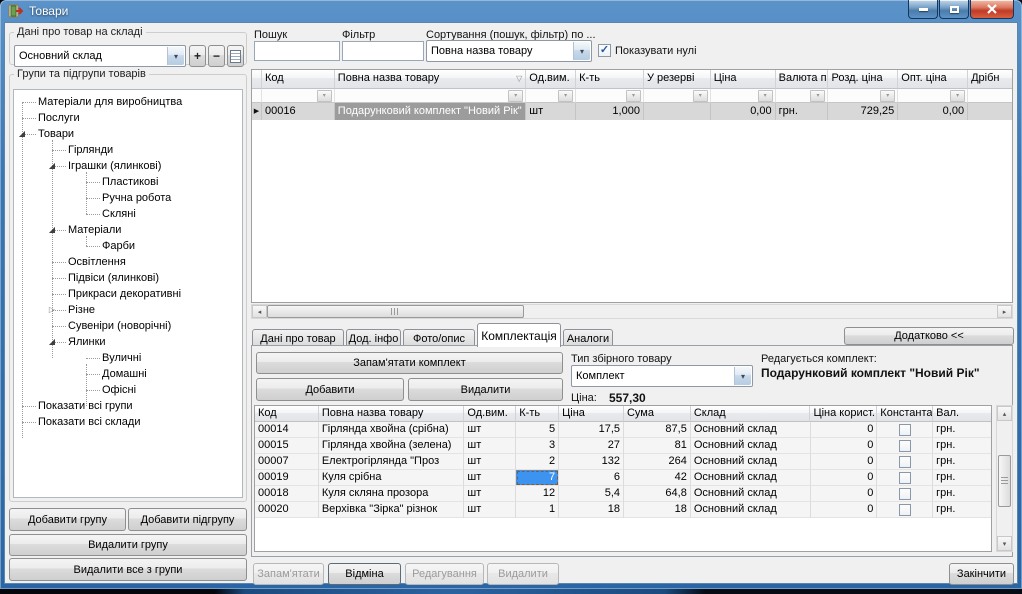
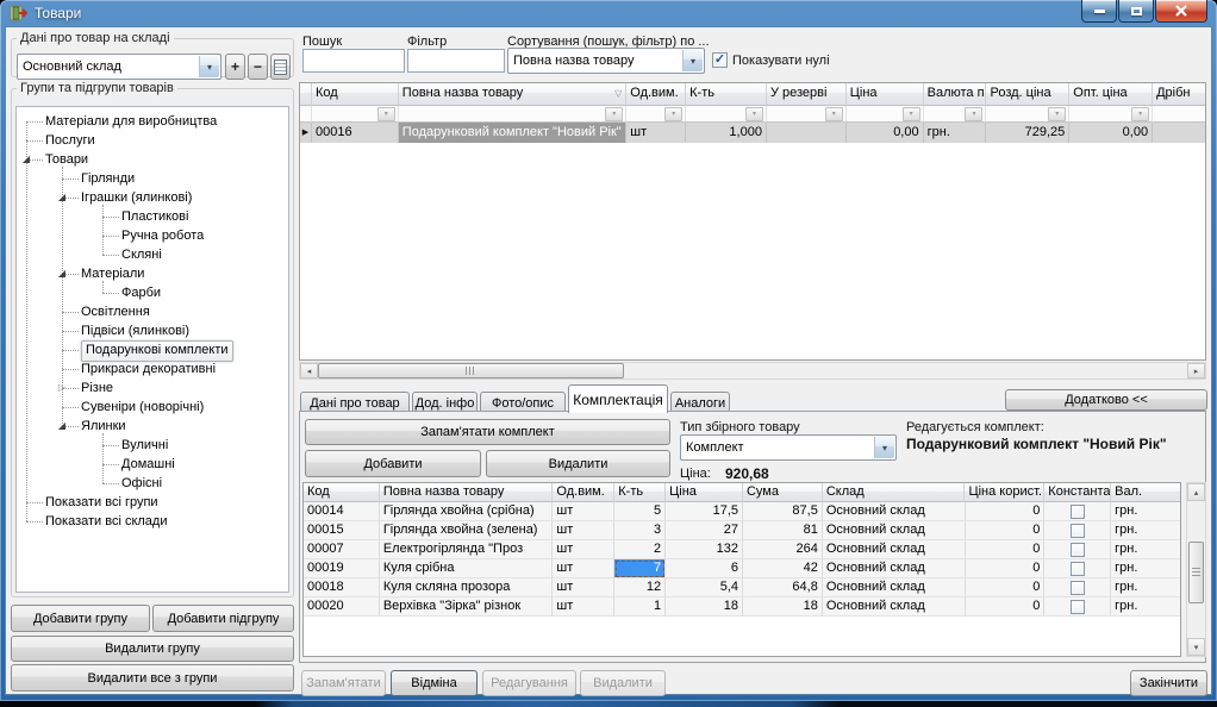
  Товари
  Дані про товар на складі
  Основний склад
  ▾
  +
  −
  Групи та підгрупи товарів
  Матеріали для виробництва
  Послуги
  ◢
  Товари
  Гірлянди
  ◢
  Іграшки (ялинкові)
  Пластикові
  Ручна робота
  Скляні
  ◢
  Матеріали
  Фарби
  Освітлення
  Підвіси (ялинкові)
+ Подарункові комплекти
  Прикраси декоративні
  ▷
  Різне
  Сувеніри (новорічні)
  ◢
  Ялинки
  Вуличні
  Домашні
  Офісні
  Показати всі групи
  Показати всі склади
  Добавити групу
  Добавити підгрупу
  Видалити групу
  Видалити все з групи
  Пошук
  Фільтр
  Сортування (пошук, фільтр) по ...
  Повна назва товару
  ▾
  ✓
  Показувати нулі
  Код
  Повна назва товару
  ▽
  Од.вим.
  К-ть
  У резерві
  Ціна
  Валюта п
  Розд. ціна
  Опт. ціна
  Дрібн
  00016
  Подарунковий комплект "Новий Рік"
  шт
  1,000
  0,00
  грн.
  729,25
  0,00
  Дані про товар
  Дод. інфо
  Фото/опис
  Комплектація
  Аналоги
  Додатково <<
  Запам'ятати комплект
  Добавити
  Видалити
  Тип збірного товару
  Комплект
  ▾
  Редагується комплект:
  Подарунковий комплект "Новий Рік"
  Ціна:
- 557,30
+ 920,68
  Код
  Повна назва товару
  Од.вим.
  К-ть
  Ціна
  Сума
  Склад
  Ціна корист.
  Константа
  Вал.
  00014
  Гірлянда хвойна (срібна)
  шт
  5
  17,5
  87,5
  Основний склад
  0
  грн.
  00015
  Гірлянда хвойна (зелена)
  шт
  3
  27
  81
  Основний склад
  0
  грн.
  00007
  Електрогірлянда "Проз
  шт
  2
  132
  264
  Основний склад
  0
  грн.
  00019
  Куля срібна
  шт
  7
  6
  42
  Основний склад
  0
  грн.
  00018
  Куля скляна прозора
  шт
  12
  5,4
  64,8
  Основний склад
  0
  грн.
  00020
  Верхівка "Зірка" різнок
  шт
  1
  18
  18
  Основний склад
  0
  грн.
  Запам'ятати
  Відміна
  Редагування
  Видалити
  Закінчити
